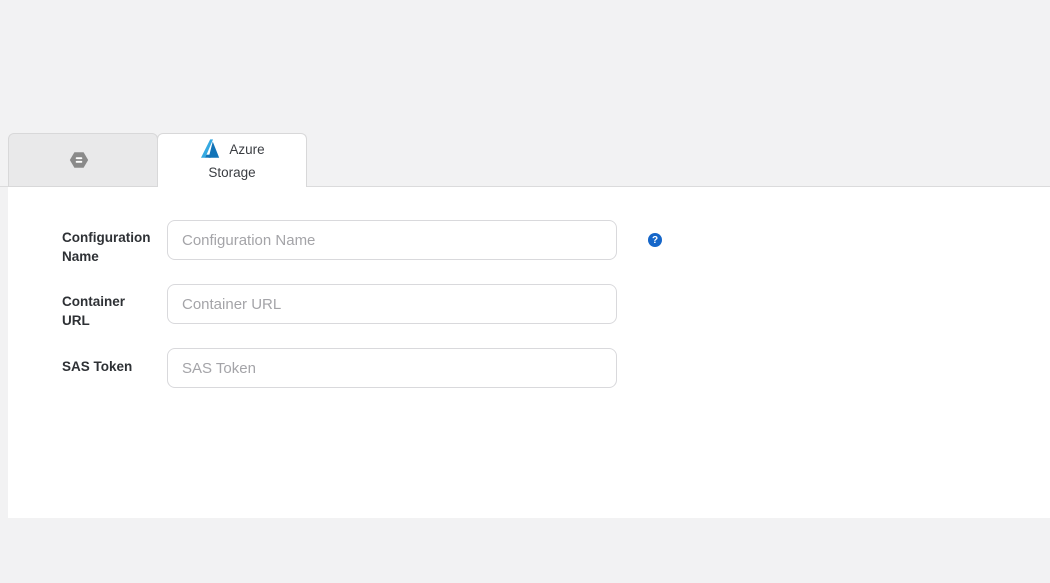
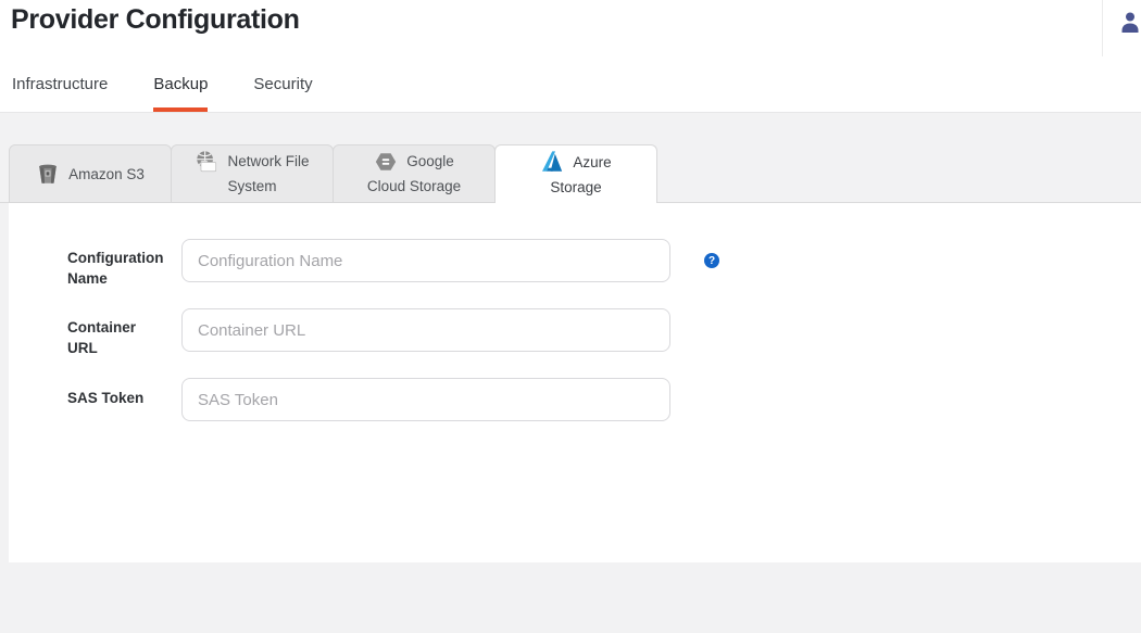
+ Provider Configuration
+ Infrastructure
+ Backup
+ Security
+ Amazon S3
+ Network File
+ System
+ Google
+ Cloud Storage
  Azure
  Storage
  Configuration
  Name
  Configuration Name
  ?
  Container
  URL
  Container URL
  SAS Token
  SAS Token
